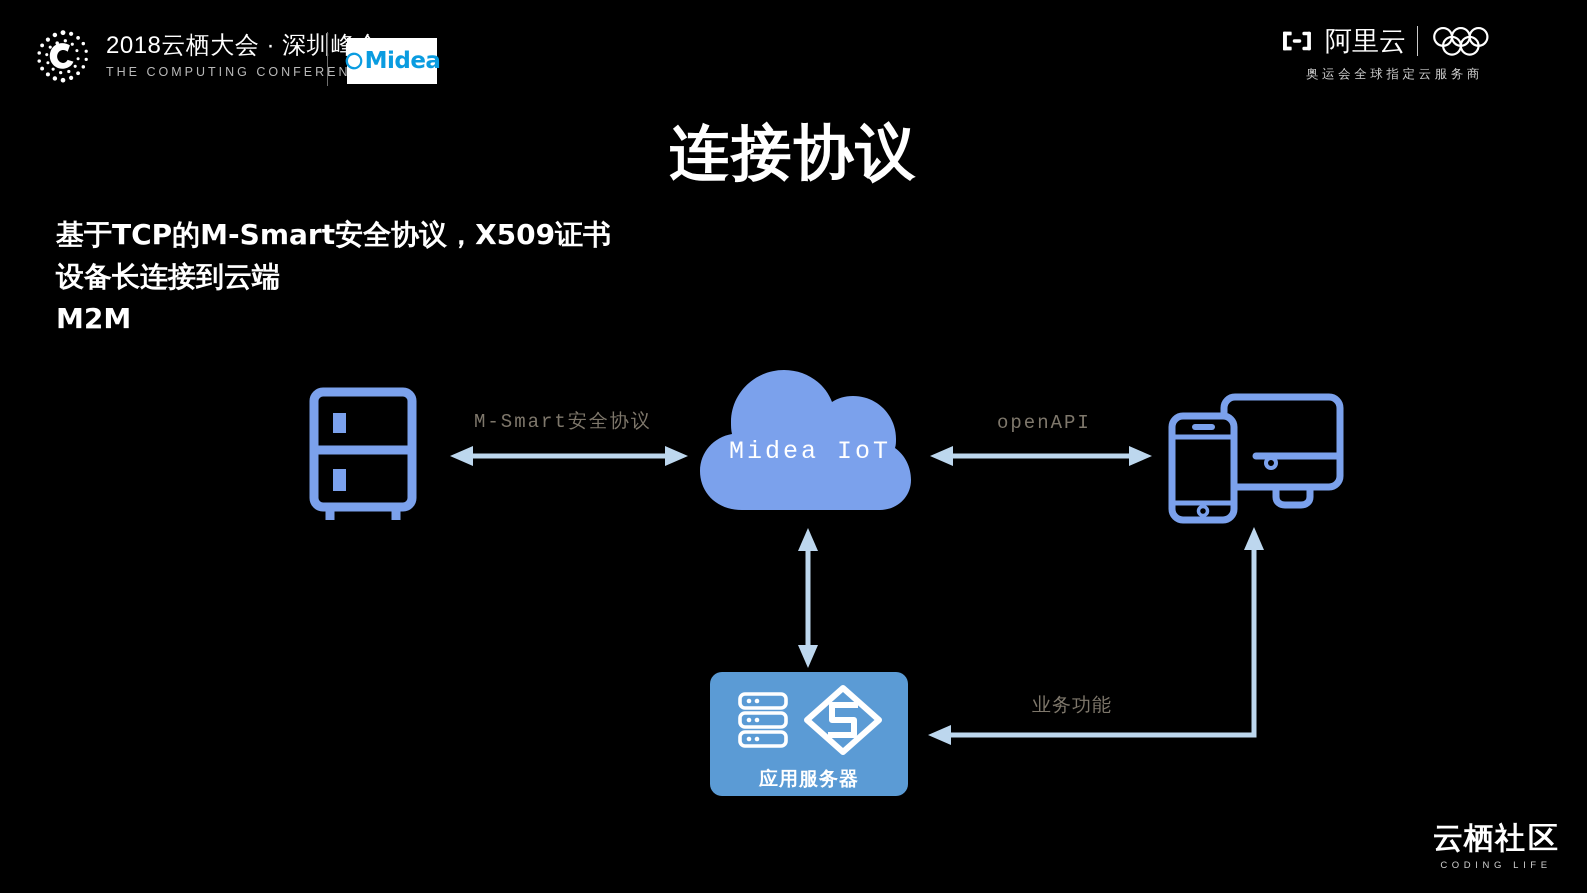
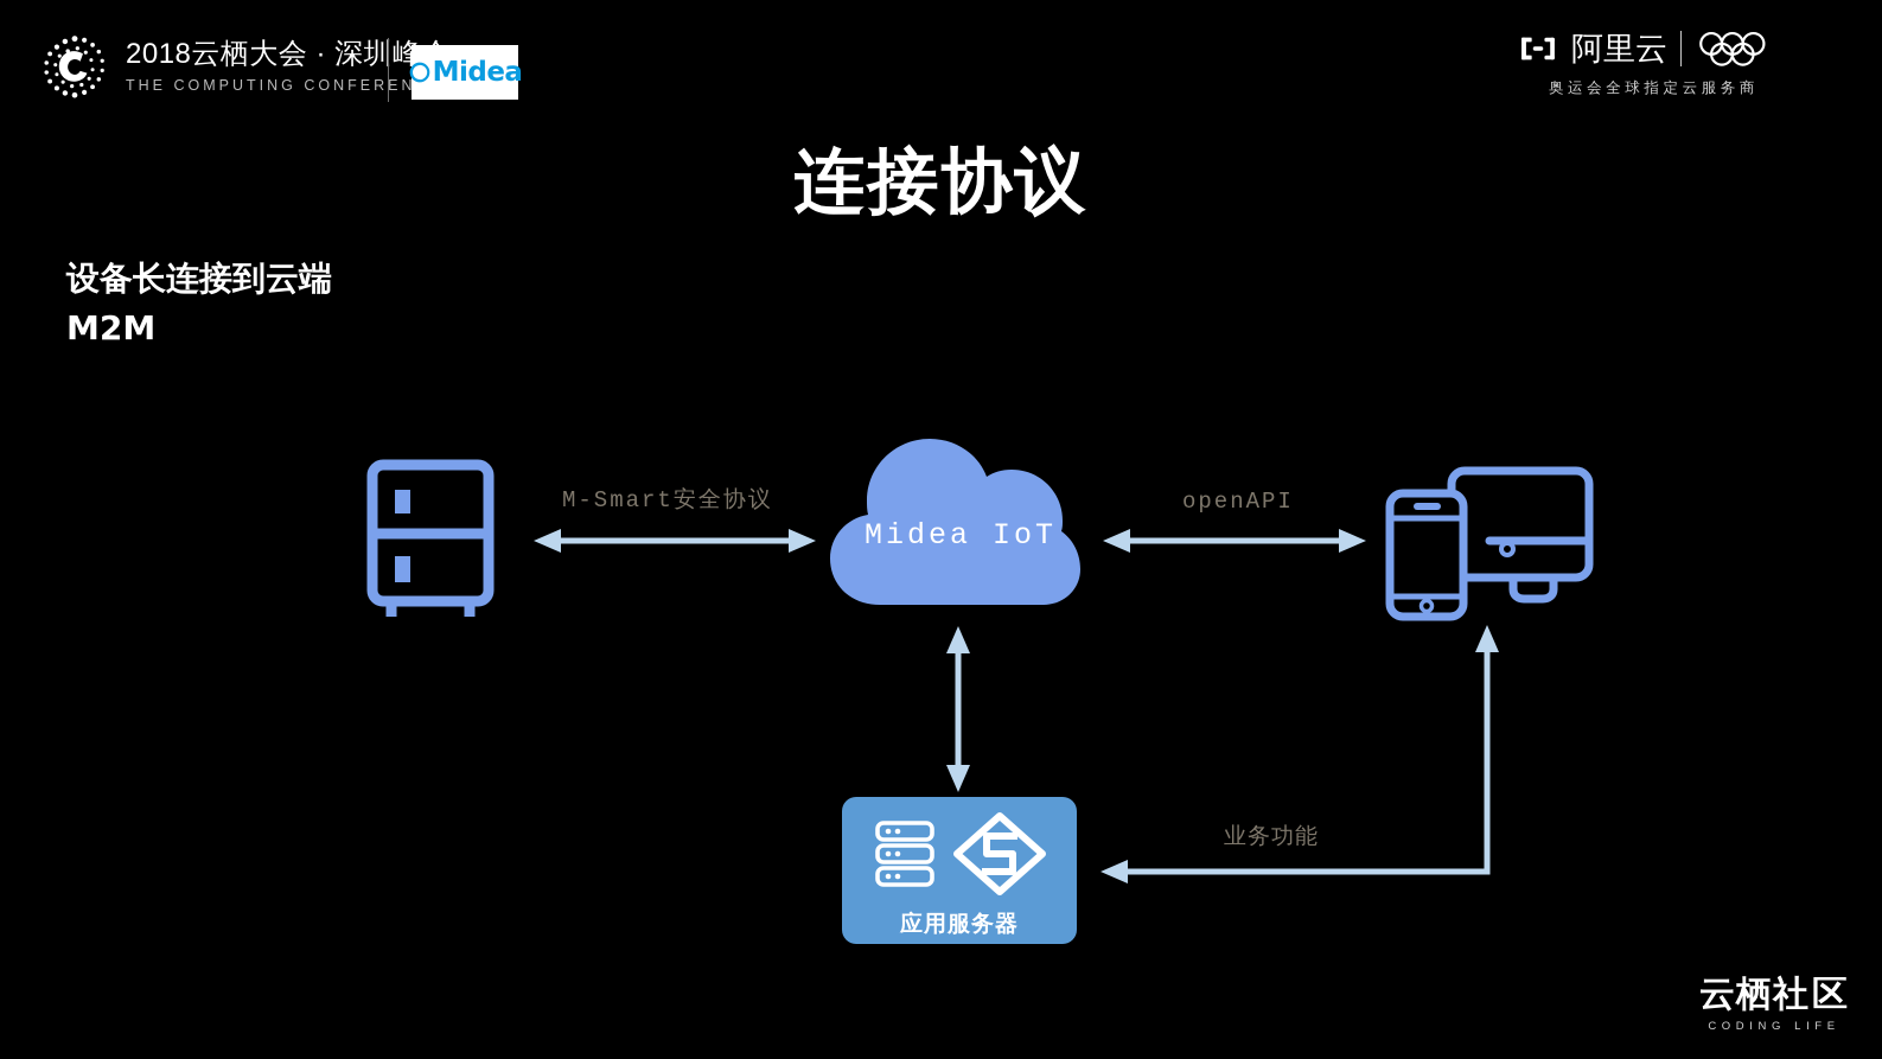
  2018云栖大会 · 深圳峰
  THE COMPUTING CONFEREN
  Midea
  阿里云
  奥运会全球指定云服务商
  连接协议
- 基于TCP的M-Smart安全协议，X509证书
  设备长连接到云端
  M2M
  M-Smart安全协议
  openAPI
  业务功能
  Midea IoT
  应用服务器
  云栖社
  区
  CODING LIFE
